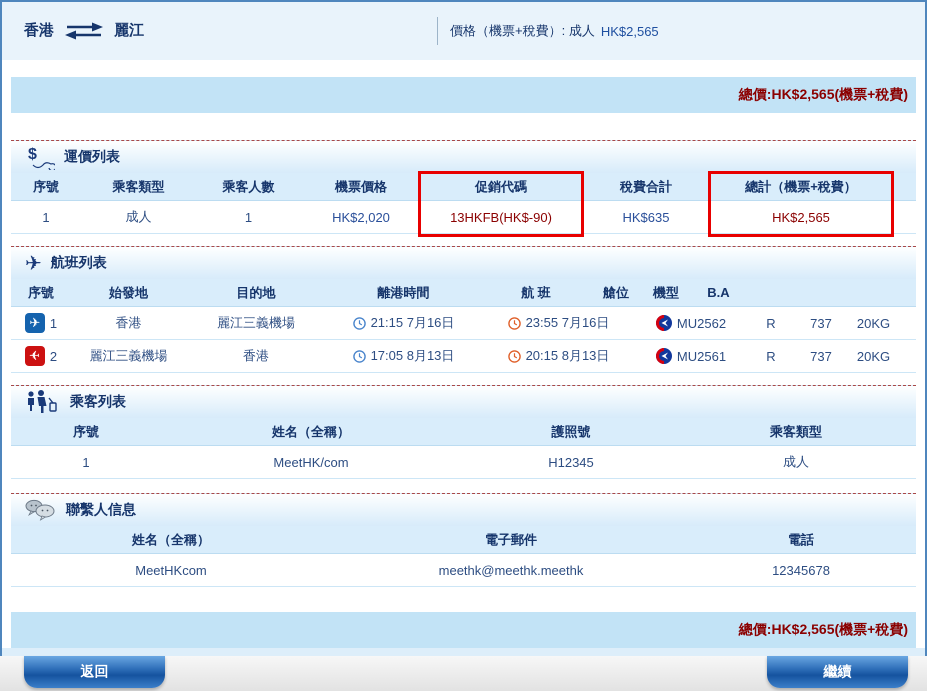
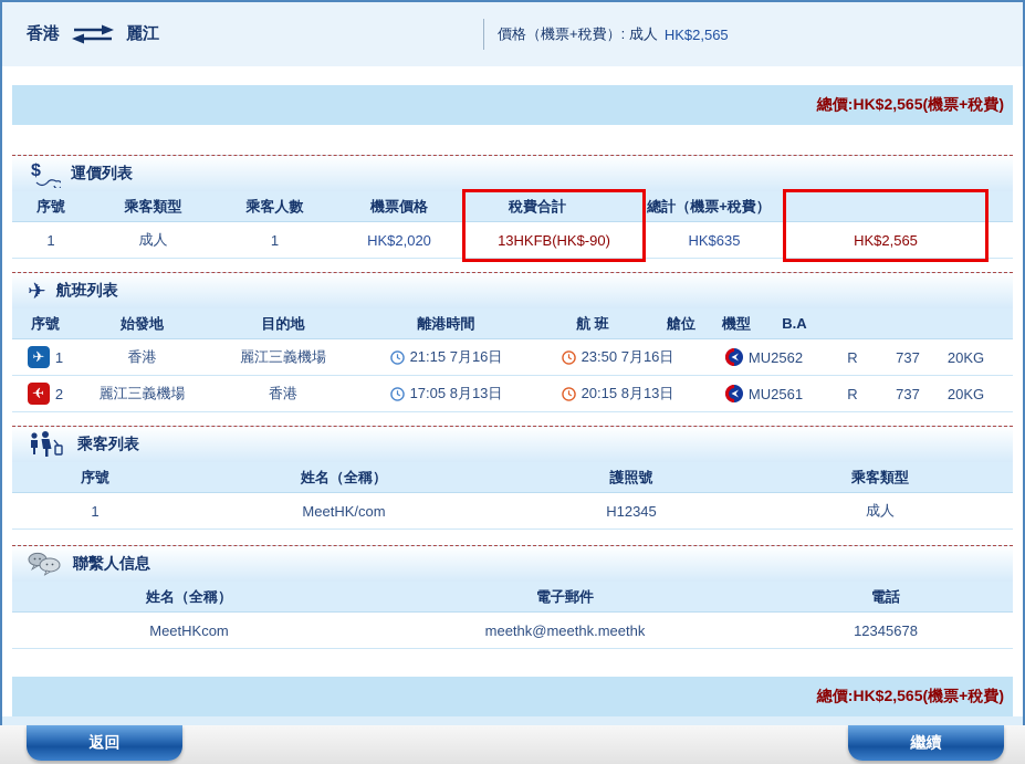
  香港
  麗江
  價格（機票+稅費）: 成人
  HK$2,565
  總價:HK$2,565(機票+稅費)
  $
  運價列表
  序號
  乘客類型
  乘客人數
  機票價格
- 促銷代碼
  稅費合計
  總計（機票+稅費）
  1
  成人
  1
  HK$2,020
  13HKFB(HK$-90)
  HK$635
  HK$2,565
  ✈
  航班列表
  序號
  始發地
  目的地
  離港時間
  航 班
  艙位
  機型
  B.A
  ✈
  1
  香港
  麗江三義機場
  21:15 7月16日
- 23:55 7月16日
+ 23:50 7月16日
  MU2562
  R
  737
  20KG
  2
  麗江三義機場
  香港
  17:05 8月13日
  20:15 8月13日
  MU2561
  R
  737
  20KG
  乘客列表
  序號
  姓名（全稱）
  護照號
  乘客類型
  1
  MeetHK/com
  H12345
  成人
  聯繫人信息
  姓名（全稱）
  電子郵件
  電話
  MeetHKcom
  meethk@meethk.meethk
  12345678
  總價:HK$2,565(機票+稅費)
  返回
  繼續
